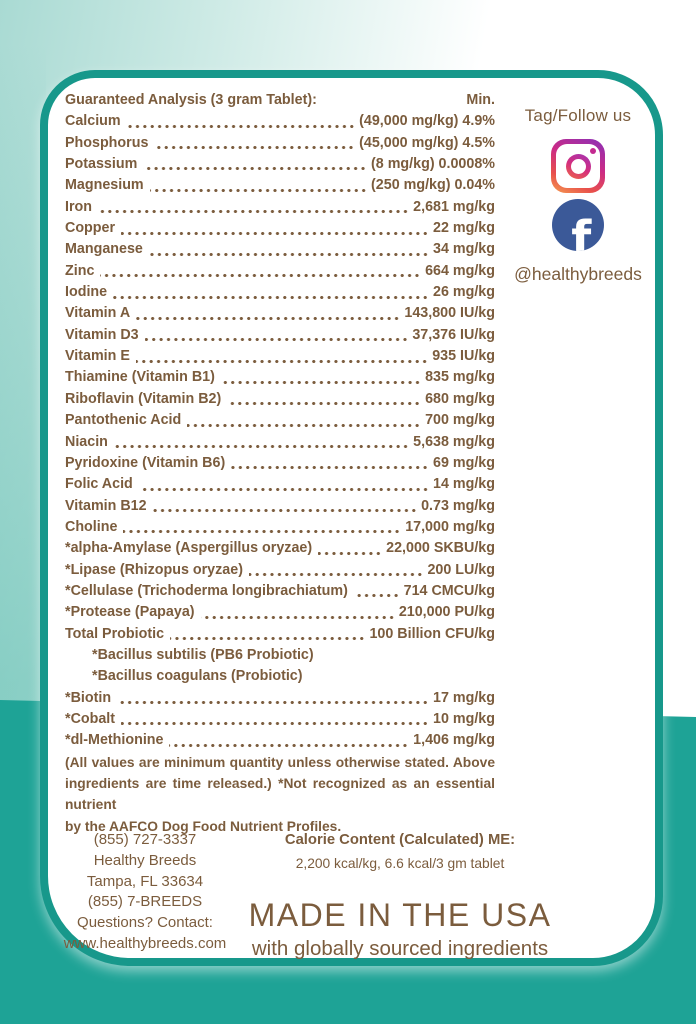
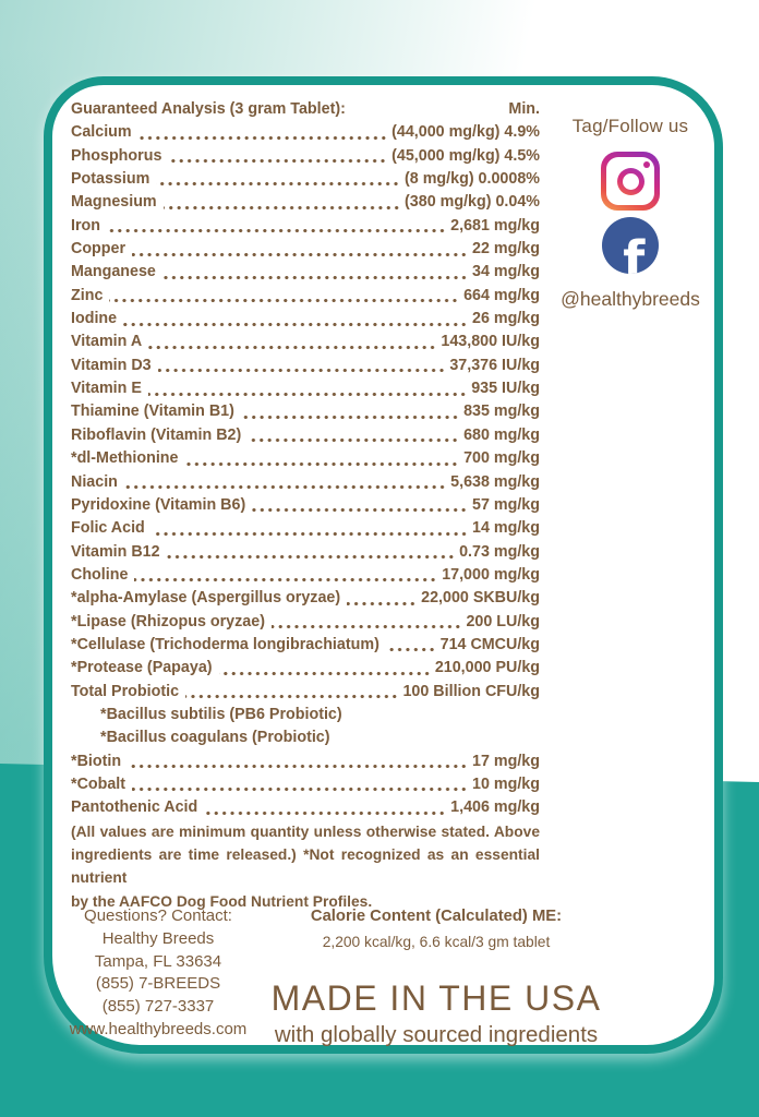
  Guaranteed Analysis (3 gram Tablet):
  Min.
  Calcium
- (49,000 mg/kg) 4.9%
+ (44,000 mg/kg) 4.9%
  Phosphorus
  (45,000 mg/kg) 4.5%
  Potassium
  (8 mg/kg) 0.0008%
  Magnesium
- (250 mg/kg) 0.04%
+ (380 mg/kg) 0.04%
  Iron
  2,681 mg/kg
  Copper
  22 mg/kg
  Manganese
  34 mg/kg
  Zinc
  664 mg/kg
  Iodine
  26 mg/kg
  Vitamin A
  143,800 IU/kg
  Vitamin D3
  37,376 IU/kg
  Vitamin E
  935 IU/kg
  Thiamine (Vitamin B1)
  835 mg/kg
  Riboflavin (Vitamin B2)
  680 mg/kg
- Pantothenic Acid
+ *dl-Methionine
  700 mg/kg
  Niacin
  5,638 mg/kg
  Pyridoxine (Vitamin B6)
- 69 mg/kg
+ 57 mg/kg
  Folic Acid
  14 mg/kg
  Vitamin B12
  0.73 mg/kg
  Choline
  17,000 mg/kg
  *alpha-Amylase (Aspergillus oryzae)
  22,000 SKBU/kg
  *Lipase (Rhizopus oryzae)
  200 LU/kg
  *Cellulase (Trichoderma longibrachiatum)
  714 CMCU/kg
  *Protease (Papaya)
  210,000 PU/kg
  Total Probiotic
  100 Billion CFU/kg
  *Bacillus subtilis (PB6 Probiotic)
  *Bacillus coagulans (Probiotic)
  *Biotin
  17 mg/kg
  *Cobalt
  10 mg/kg
- *dl-Methionine
+ Pantothenic Acid
  1,406 mg/kg
  (All values are minimum quantity unless otherwise stated. Above
  ingredients are time released.) *Not recognized as an essential nutrient
  by the AAFCO Dog Food Nutrient Profiles.
  Tag/Follow us
  f
  @healthybreeds
- (855) 727-3337
+ Questions? Contact:
  Healthy Breeds
  Tampa, FL 33634
  (855) 7-BREEDS
- Questions? Contact:
+ (855) 727-3337
  www.healthybreeds.com
  Calorie Content (Calculated) ME:
  2,200 kcal/kg, 6.6 kcal/3 gm tablet
  MADE IN THE USA
  with globally sourced ingredients
